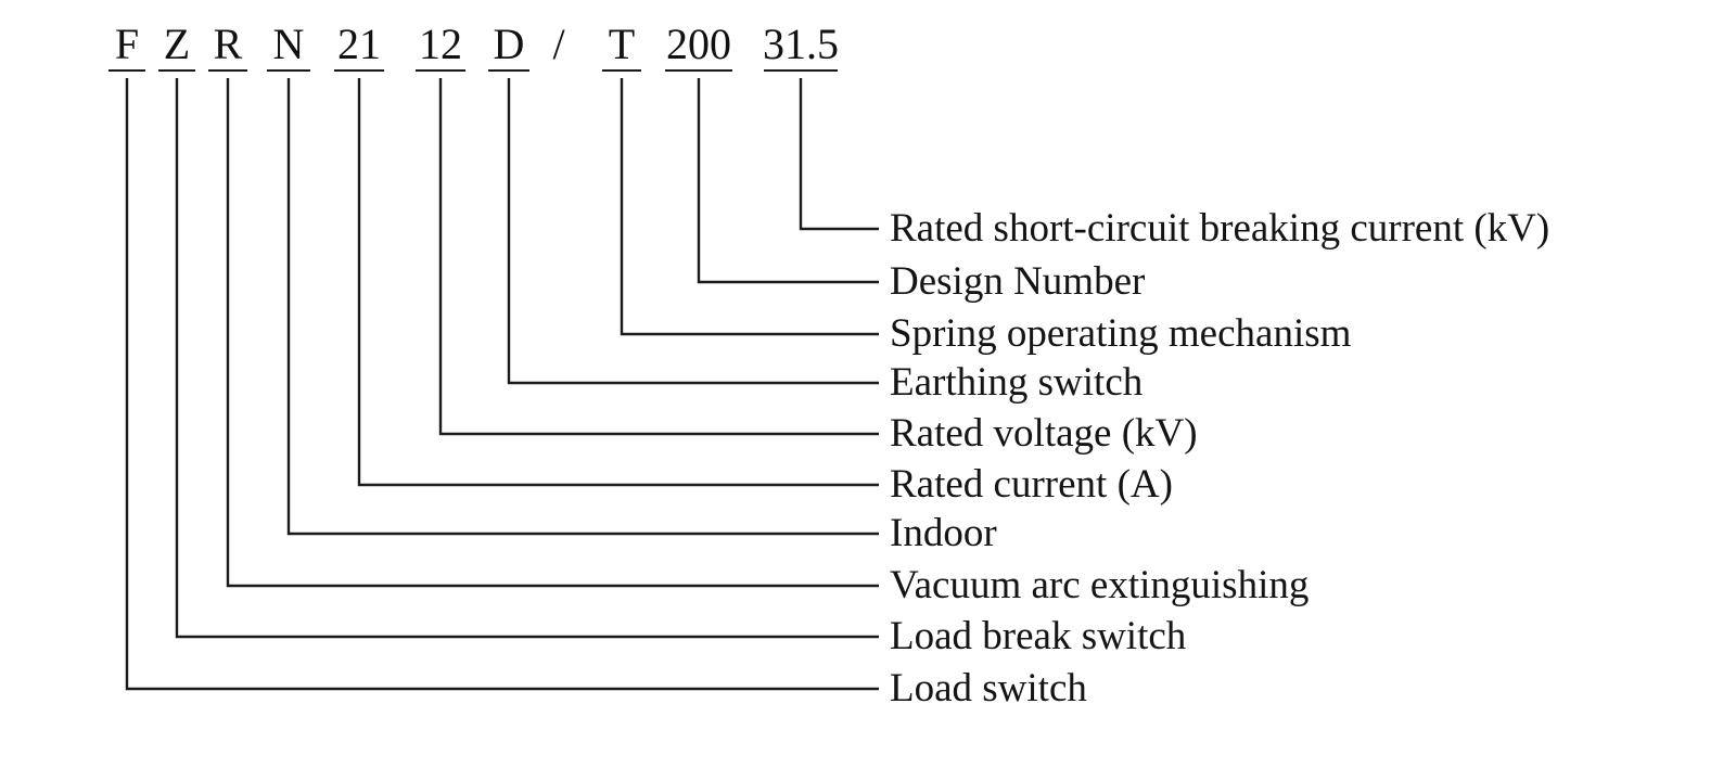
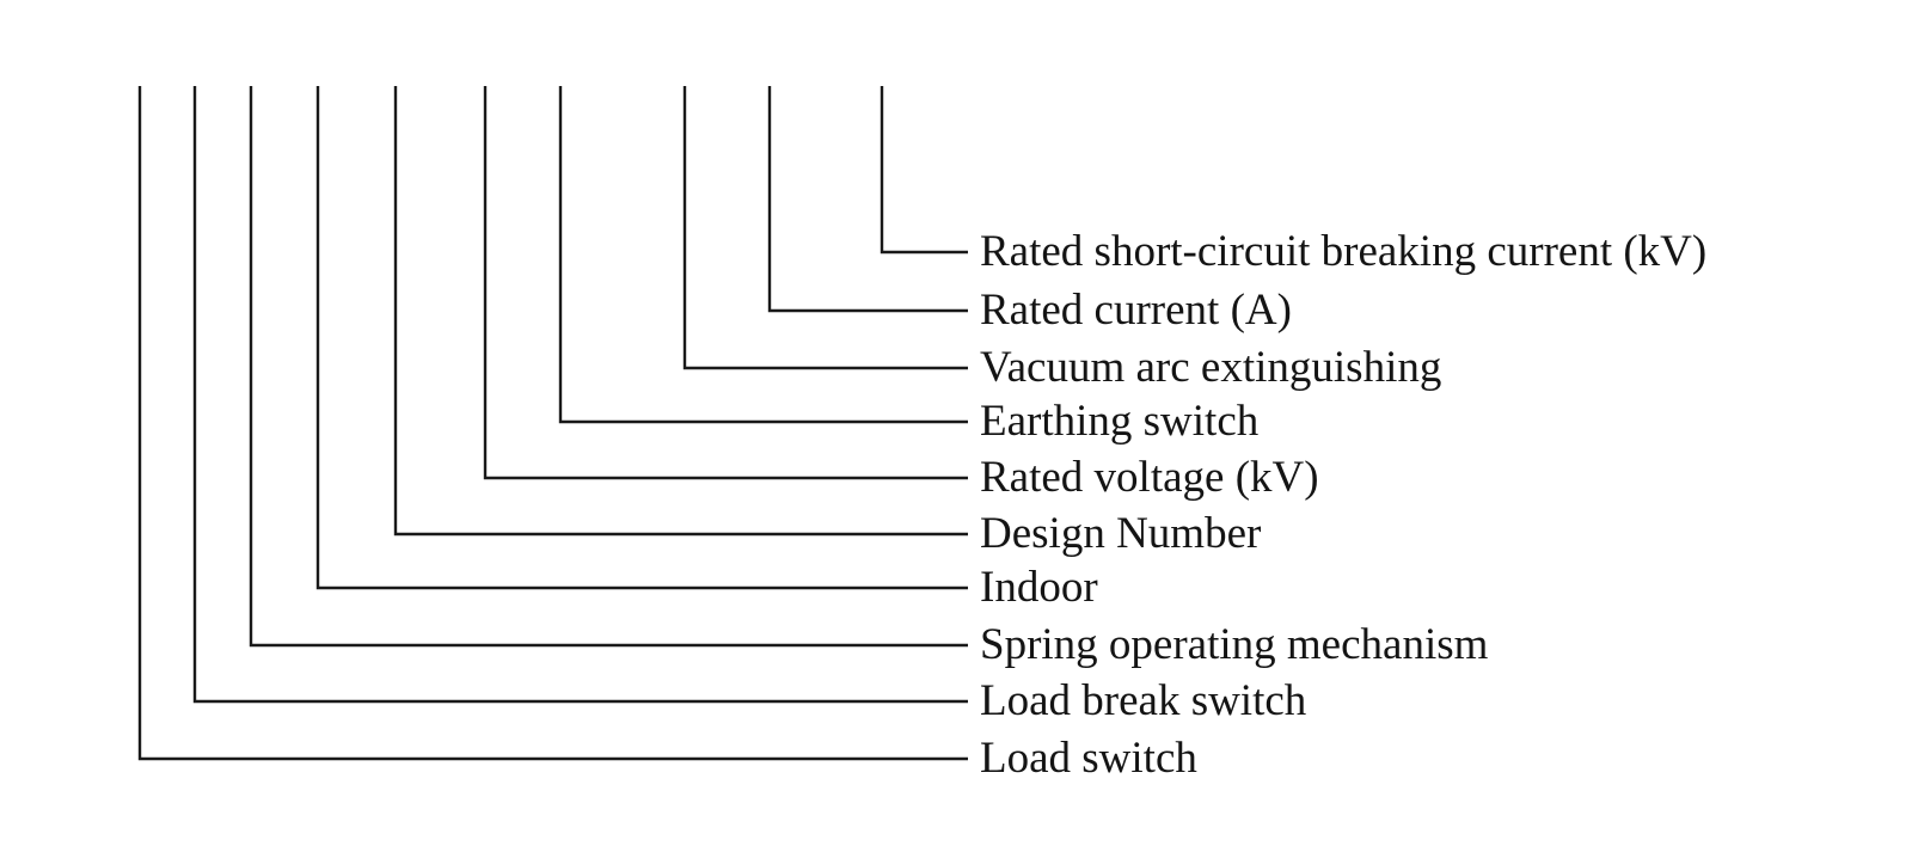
- F
- Z
- R
- N
- 21
- 12
- D
- /
- T
- 200
- 31.5
  Rated short-circuit breaking current (kV)
- Design Number
+ Rated current (A)
- Spring operating mechanism
+ Vacuum arc extinguishing
  Earthing switch
  Rated voltage (kV)
- Rated current (A)
+ Design Number
  Indoor
- Vacuum arc extinguishing
+ Spring operating mechanism
  Load break switch
  Load switch
